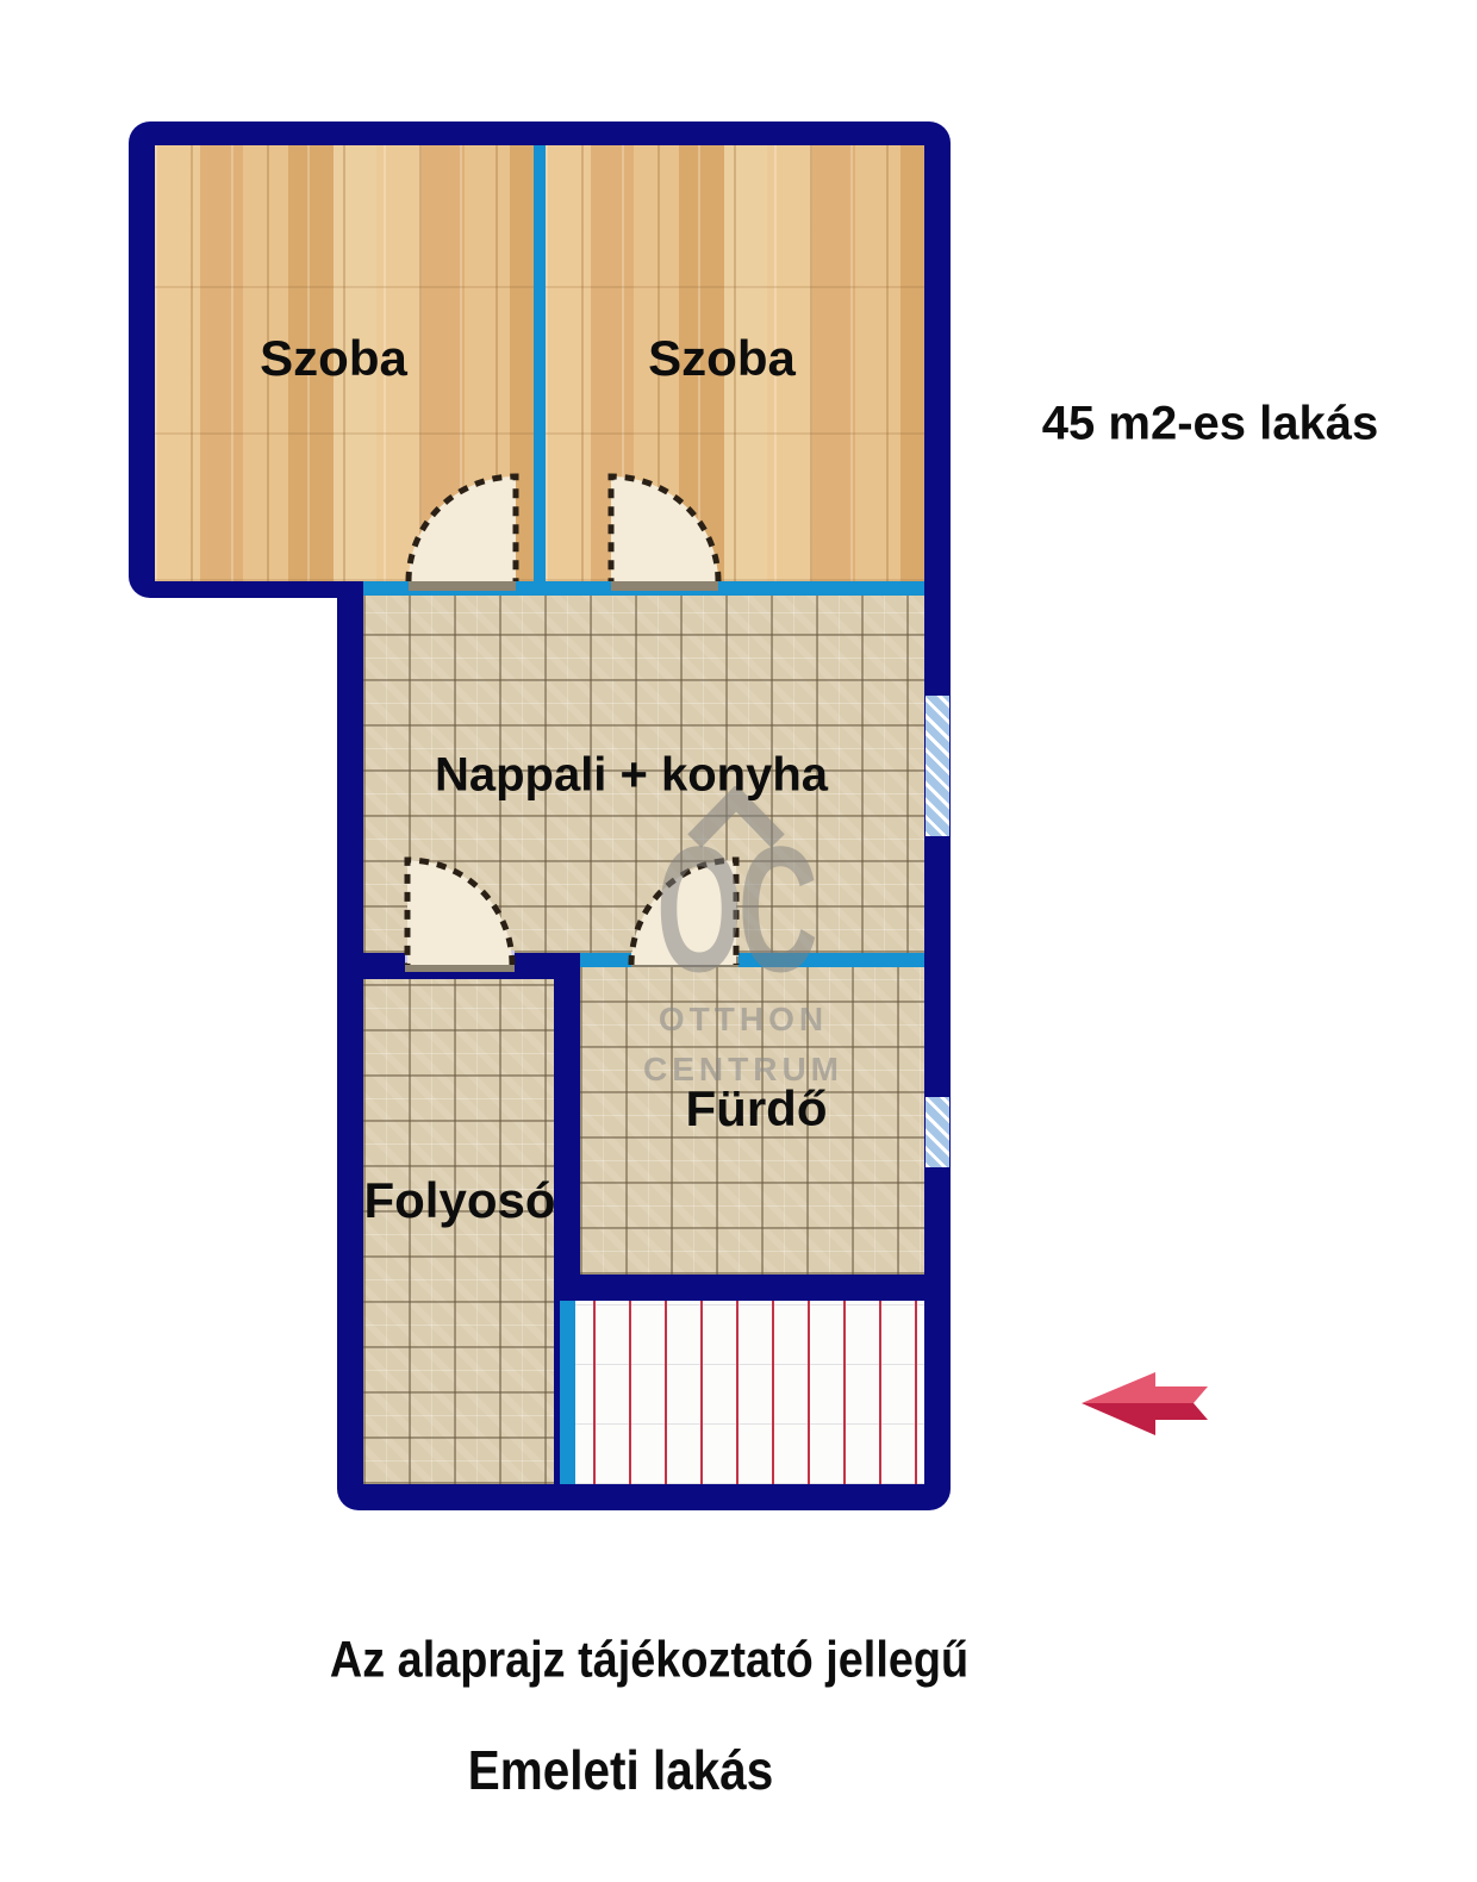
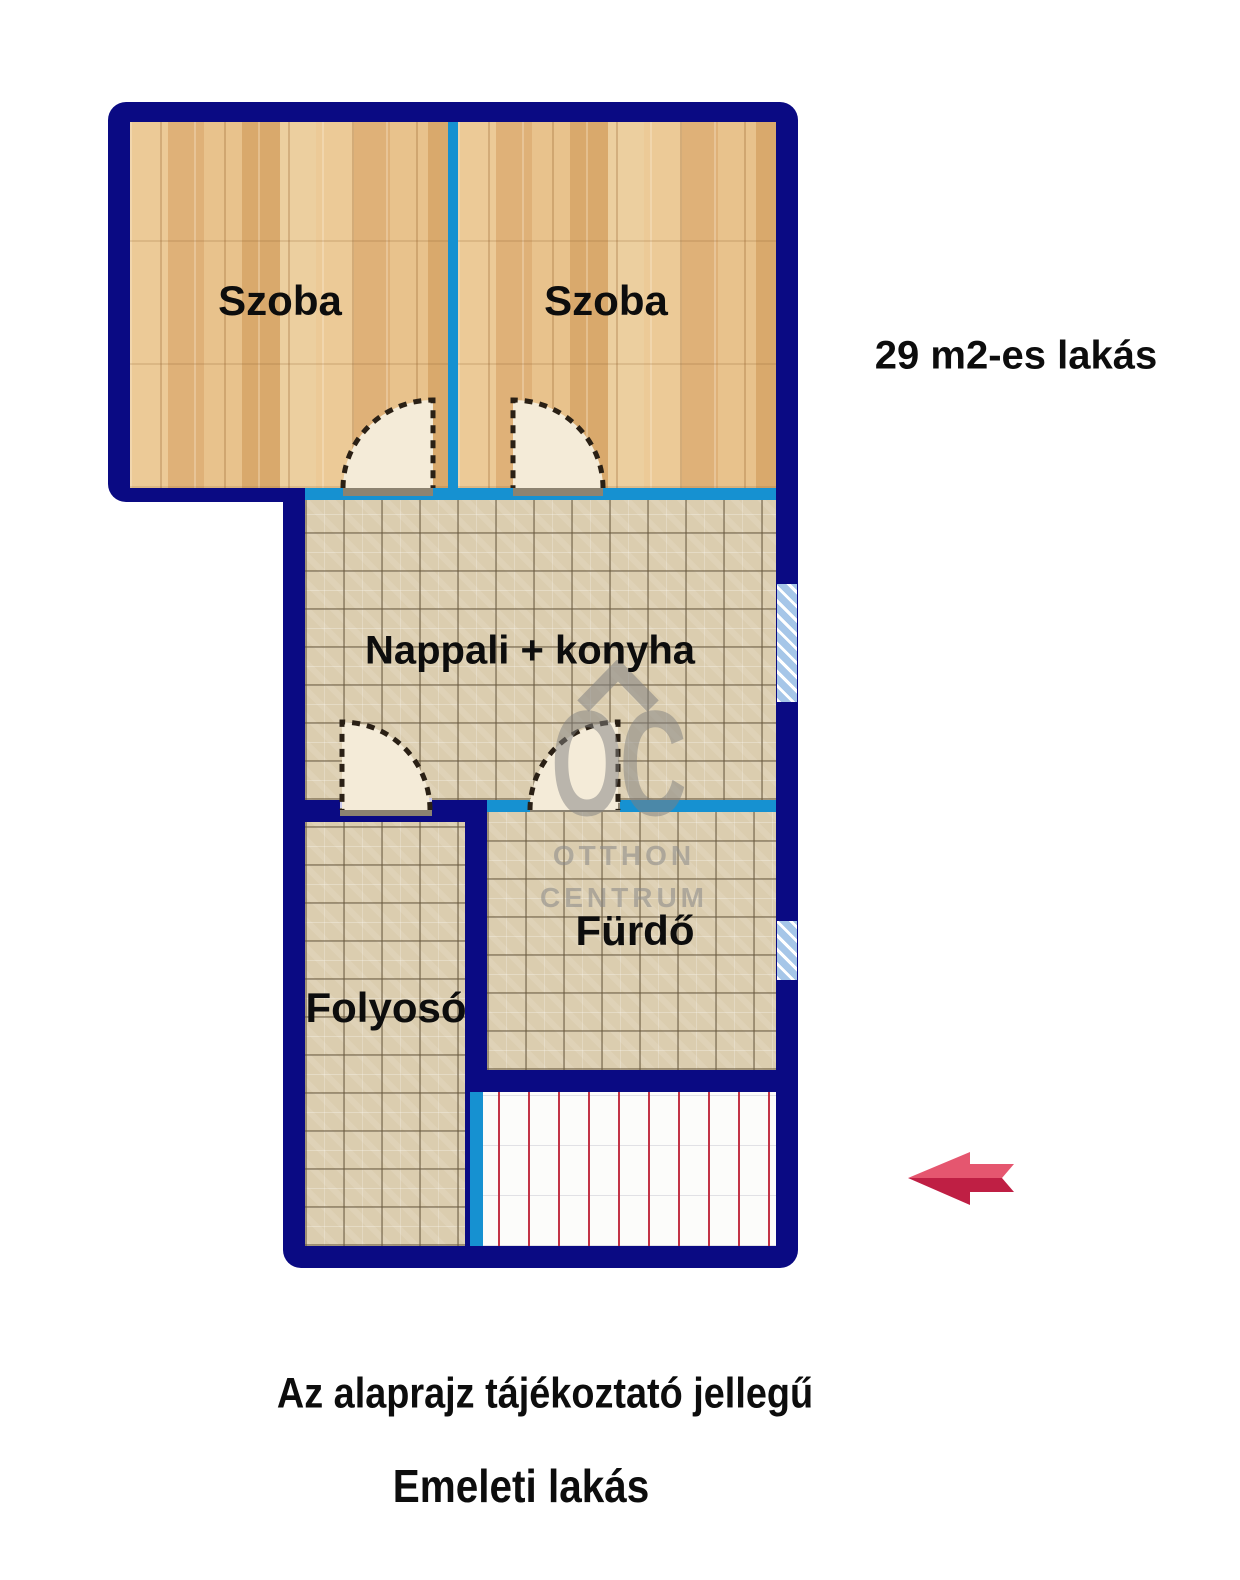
  OC
  OTTHON
  CENTRUM
  Szoba
  Szoba
- 45 m2-es lakás
+ 29 m2-es lakás
  Nappali + konyha
  Fürdő
  Folyosó
  Az alaprajz tájékoztató jellegű
  Emeleti lakás
